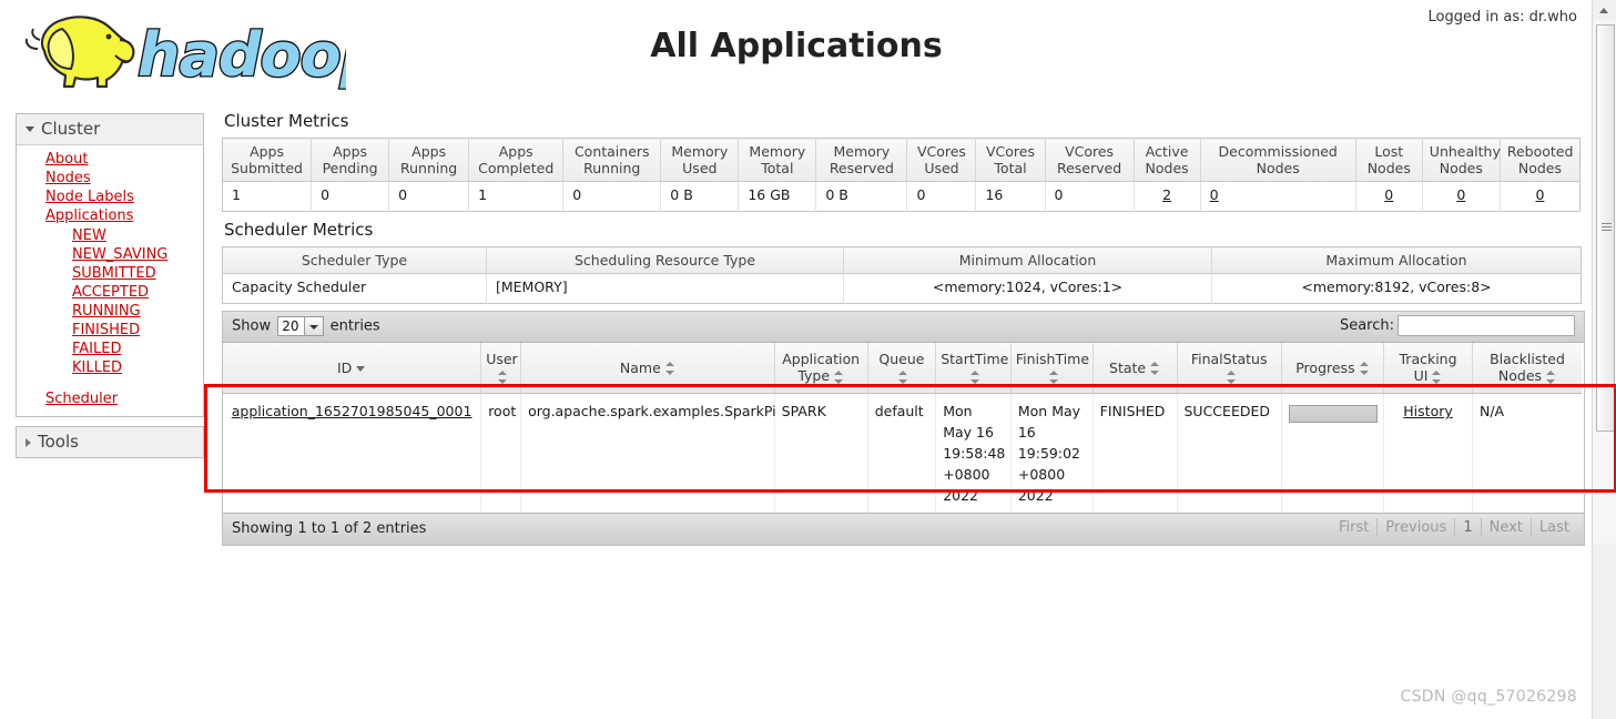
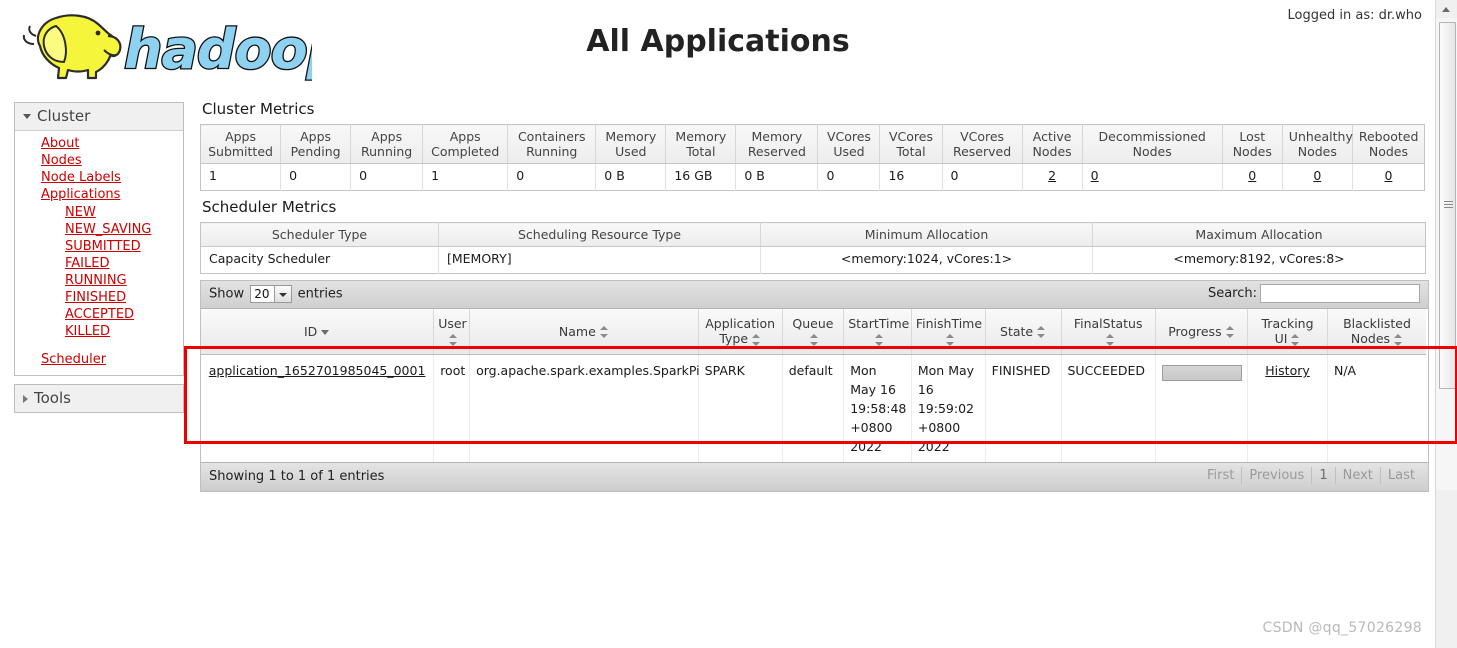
  hadoo
  All Applications
  Logged in as: dr.who
  Cluster
  About
  Nodes
  Node Labels
  Applications
  NEW
  NEW_SAVING
  SUBMITTED
- ACCEPTED
+ FAILED
  RUNNING
  FINISHED
- FAILED
+ ACCEPTED
  KILLED
  Scheduler
  Tools
  Cluster Metrics
  AppsSubmitted	AppsPending	AppsRunning	AppsCompleted	ContainersRunning	MemoryUsed	MemoryTotal	MemoryReserved	VCoresUsed	VCoresTotal	VCoresReserved	ActiveNodes	DecommissionedNodes	LostNodes	UnhealthyNodes	RebootedNodes
  1	0	0	1	0	0 B	16 GB	0 B	0	16	0	2	0	0	0	0
  Scheduler Metrics
  Scheduler Type	Scheduling Resource Type	Minimum Allocation	Maximum Allocation
  Capacity Scheduler	[MEMORY]	<memory:1024, vCores:1>	<memory:8192, vCores:8>
  Show 20 entries
  Search:
  ID	User	Name	ApplicationType	Queue	StartTime	FinishTime	State	FinalStatus	Progress	TrackingUI	BlacklistedNodes
  application_1652701985045_0001	root	org.apache.spark.examples.SparkPi	SPARK	default	Mon May 16 19:58:48 +0800 2022	Mon May 16 19:59:02 +0800 2022	FINISHED	SUCCEEDED		History	N/A
- Showing 1 to 1 of 2 entries
+ Showing 1 to 1 of 1 entries
  First Previous 1 Next Last
  CSDN @qq_57026298
